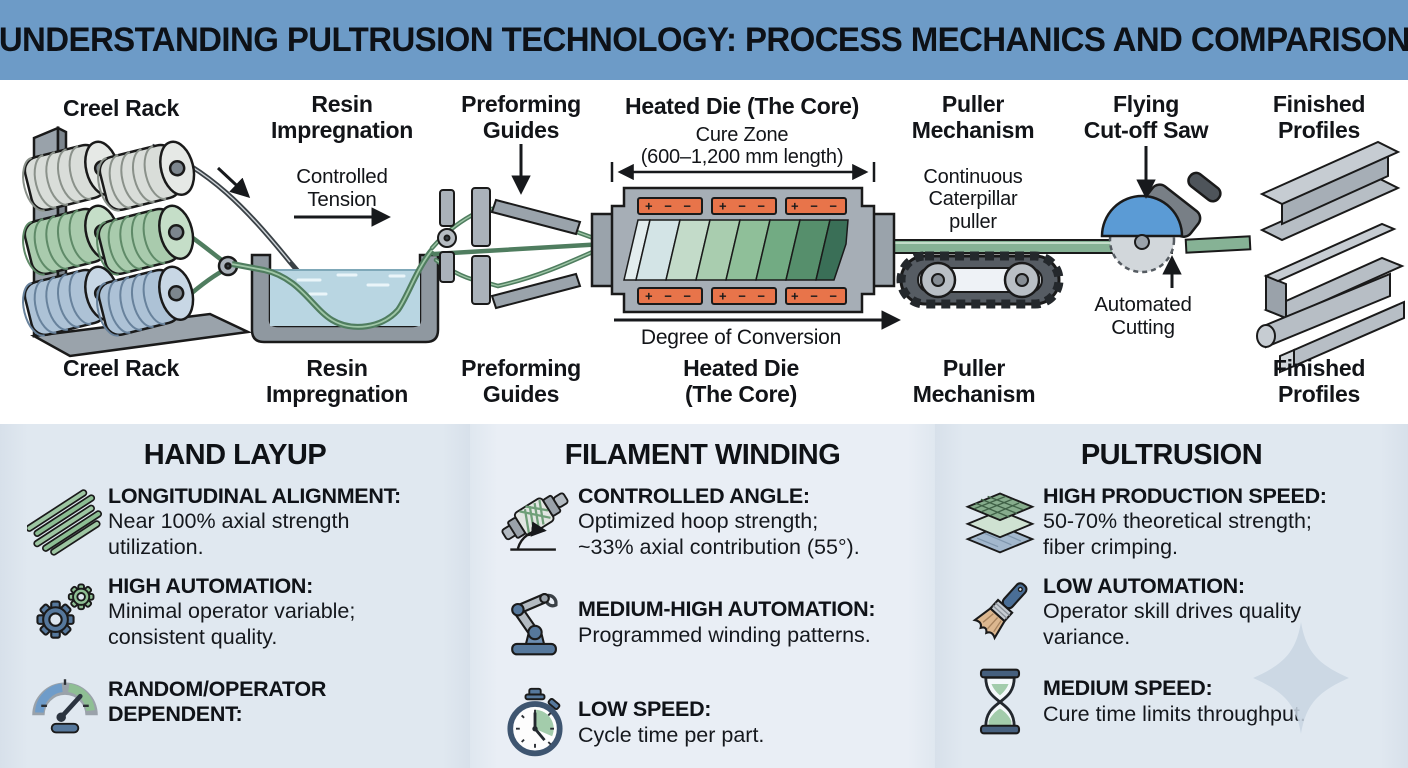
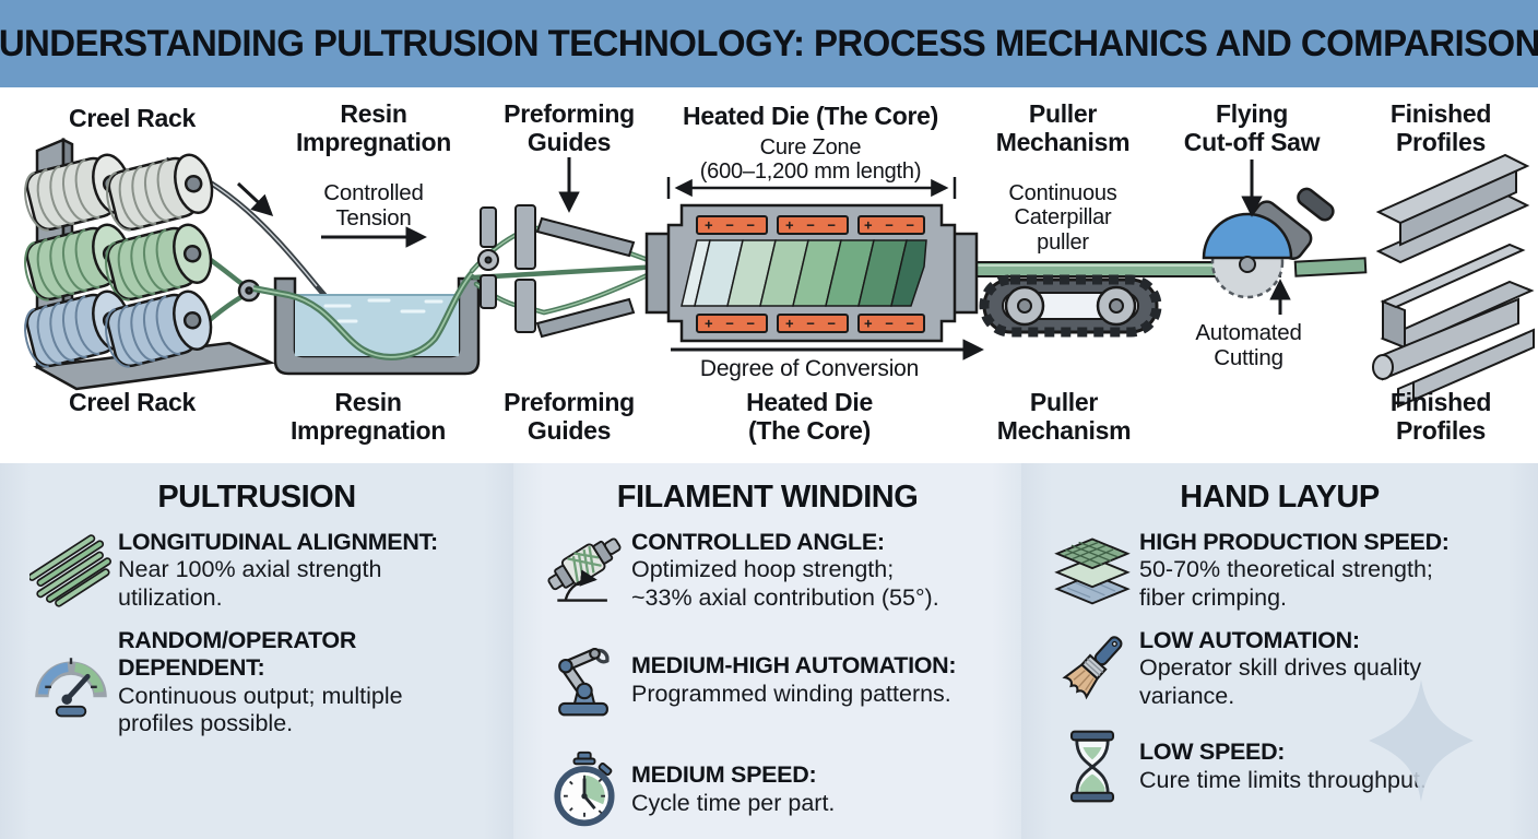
  UNDERSTANDING PULTRUSION TECHNOLOGY: PROCESS MECHANICS AND COMPARISON
  + − −
  + − −
  + − −
  + − −
  + − −
  + − −
  Creel Rack
  Resin
  Impregnation
  Controlled
  Tension
  Preforming
  Guides
  Heated Die (The Core)
  Cure Zone
  (600–1,200 mm length)
  Puller
  Mechanism
  Continuous
  Caterpillar
  puller
  Flying
  Cut-off Saw
  Finished
  Profiles
  Automated
  Cutting
  Degree of Conversion
  Creel Rack
  Resin
  Impregnation
  Preforming
  Guides
  Heated Die
  (The Core)
  Puller
  Mechanism
  Finished
  Profiles
- HAND LAYUP
+ PULTRUSION
  LONGITUDINAL ALIGNMENT:
  Near 100% axial strength
  utilization.
- HIGH AUTOMATION:
- Minimal operator variable;
- consistent quality.
  RANDOM/OPERATOR DEPENDENT:
+ Continuous output; multiple
+ profiles possible.
  FILAMENT WINDING
  CONTROLLED ANGLE:
  Optimized hoop strength;
  ~33% axial contribution (55°).
  MEDIUM-HIGH AUTOMATION:
  Programmed winding patterns.
- LOW SPEED:
+ MEDIUM SPEED:
  Cycle time per part.
- PULTRUSION
+ HAND LAYUP
  HIGH PRODUCTION SPEED:
  50-70% theoretical strength;
  fiber crimping.
  LOW AUTOMATION:
  Operator skill drives quality
  variance.
- MEDIUM SPEED:
+ LOW SPEED:
  Cure time limits throughput.
